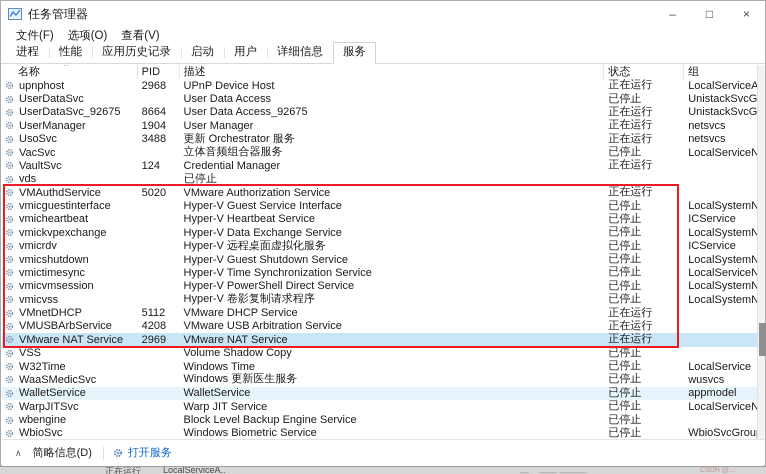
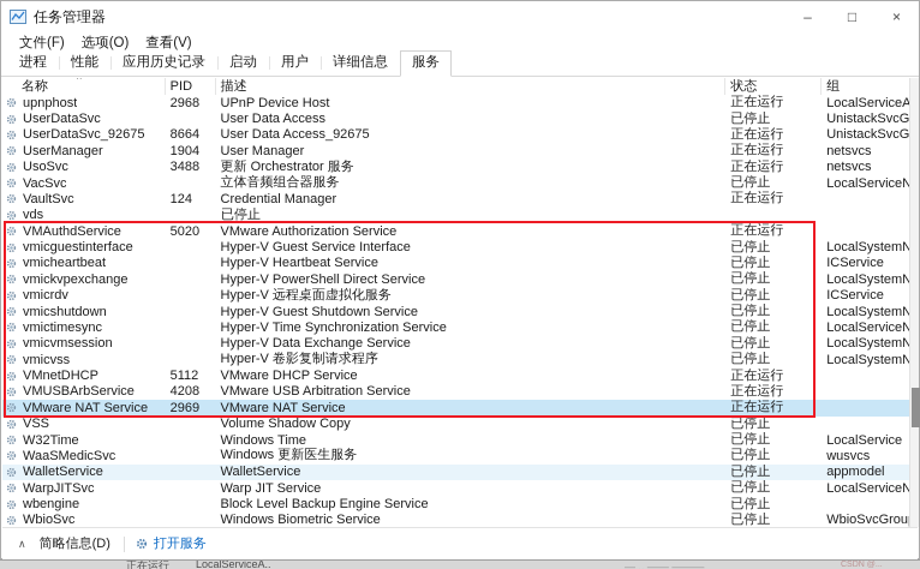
  任务管理器
  –
  □
  ×
  文件(F)
  选项(O)
  查看(V)
  进程
  性能
  应用历史记录
  启动
  用户
  详细信息
  服务
  ^
  名称
  PID
  描述
  状态
  组
  upnphost
  2968
  UPnP Device Host
  正在运行
  LocalServiceA
  UserDataSvc
  User Data Access
  已停止
  UnistackSvcG
  UserDataSvc_92675
  8664
  User Data Access_92675
  正在运行
  UnistackSvcG
  UserManager
  1904
  User Manager
  正在运行
  netsvcs
  UsoSvc
  3488
  更新 Orchestrator 服务
  正在运行
  netsvcs
  VacSvc
  立体音频组合器服务
  已停止
  LocalServiceN
  VaultSvc
  124
  Credential Manager
  正在运行
  vds
  已停止
  VMAuthdService
  5020
  VMware Authorization Service
  正在运行
  vmicguestinterface
  Hyper-V Guest Service Interface
  已停止
  LocalSystemN
  vmicheartbeat
  Hyper-V Heartbeat Service
  已停止
  ICService
  vmickvpexchange
- Hyper-V Data Exchange Service
+ Hyper-V PowerShell Direct Service
  已停止
  LocalSystemN
  vmicrdv
  Hyper-V 远程桌面虚拟化服务
  已停止
  ICService
  vmicshutdown
  Hyper-V Guest Shutdown Service
  已停止
  LocalSystemN
  vmictimesync
  Hyper-V Time Synchronization Service
  已停止
  LocalServiceN
  vmicvmsession
- Hyper-V PowerShell Direct Service
+ Hyper-V Data Exchange Service
  已停止
  LocalSystemN
  vmicvss
  Hyper-V 卷影复制请求程序
  已停止
  LocalSystemN
  VMnetDHCP
  5112
  VMware DHCP Service
  正在运行
  VMUSBArbService
  4208
  VMware USB Arbitration Service
  正在运行
  VMware NAT Service
  2969
  VMware NAT Service
  正在运行
  VSS
  Volume Shadow Copy
  已停止
  W32Time
  Windows Time
  已停止
  LocalService
  WaaSMedicSvc
  Windows 更新医生服务
  已停止
  wusvcs
  WalletService
  WalletService
  已停止
  appmodel
  WarpJITSvc
  Warp JIT Service
  已停止
  LocalServiceN
  wbengine
  Block Level Backup Engine Service
  已停止
  WbioSvc
  Windows Biometric Service
  已停止
  WbioSvcGrou
  ∧
  简略信息(D)
  打开服务
  正在运行
  LocalServiceA..
  — ‥ —— ———
